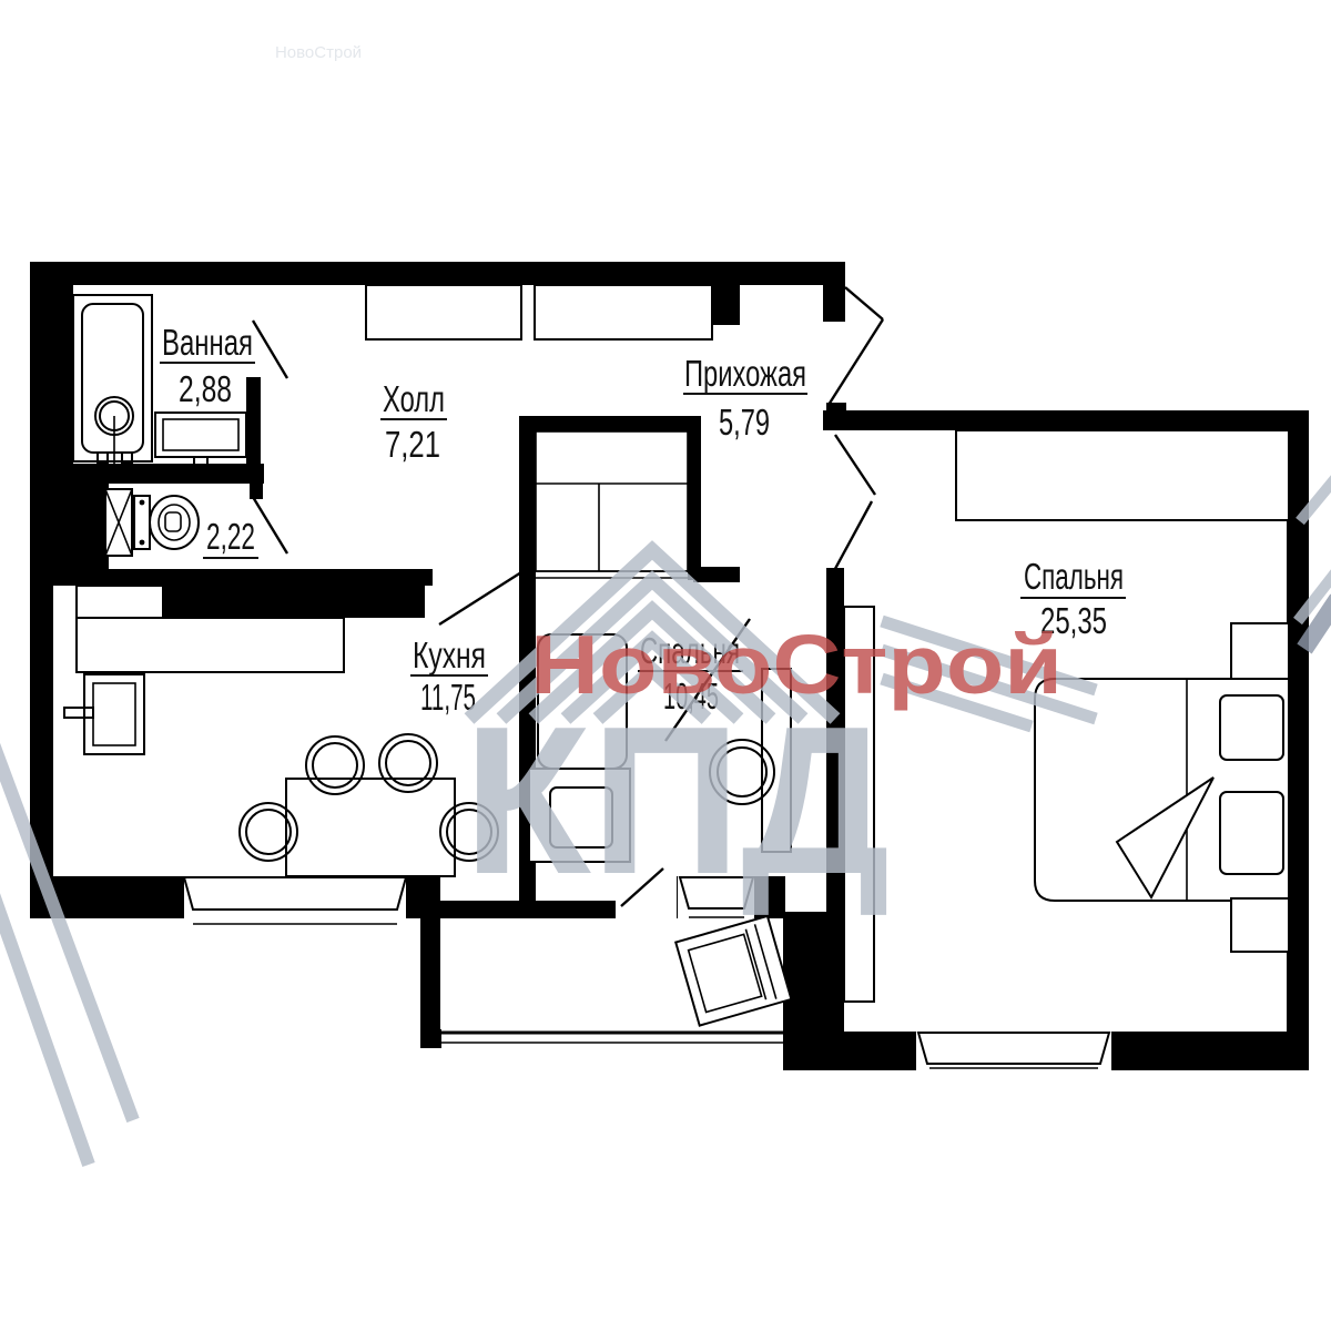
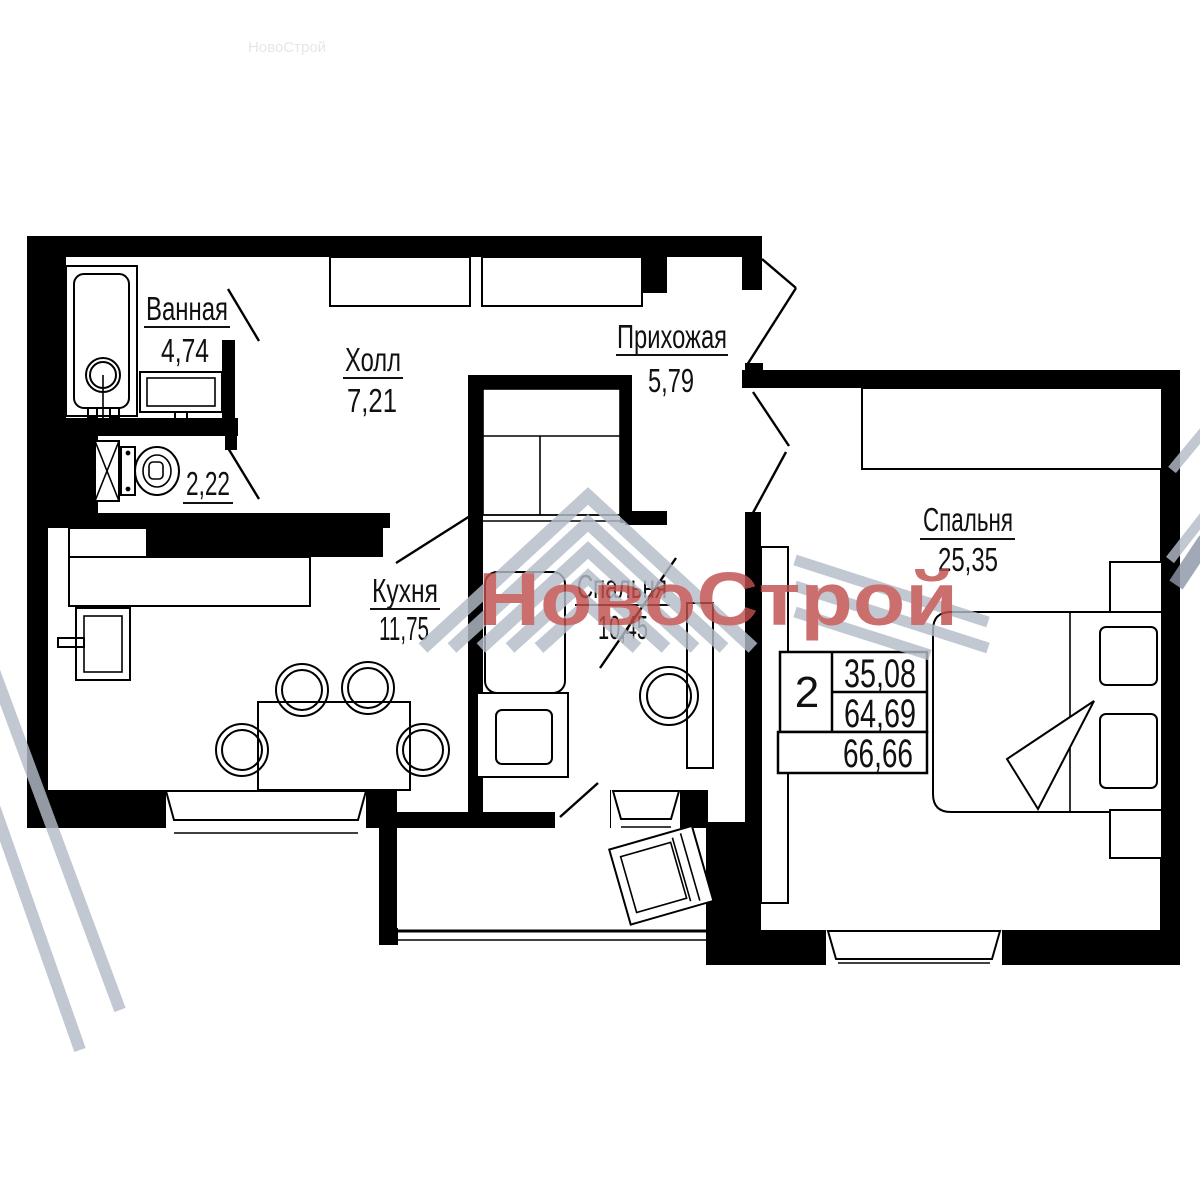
  Ванная
- 2,88
+ 4,74
  2,22
  Холл
  7,21
  Прихожая
  5,79
  Кухня
  11,75
  Спальня
  10,45
  Спальня
  25,35
+ 2
+ 35,08
+ 64,69
+ 66,66
  НовоСтрой
- КПД
  НовоСтрой
